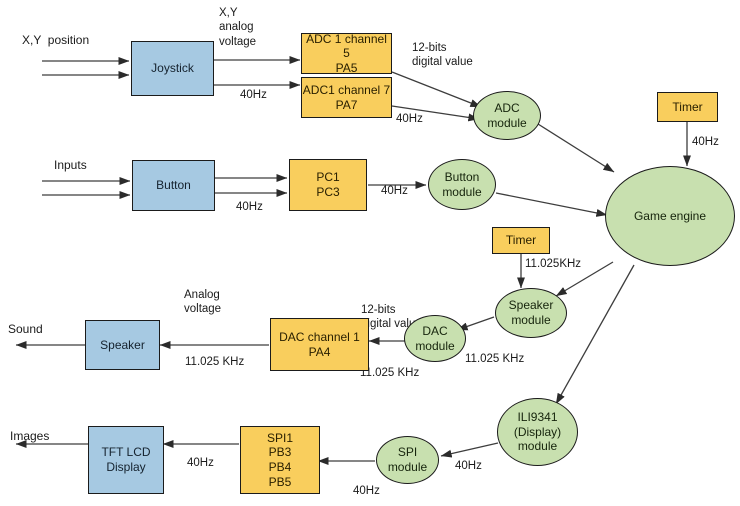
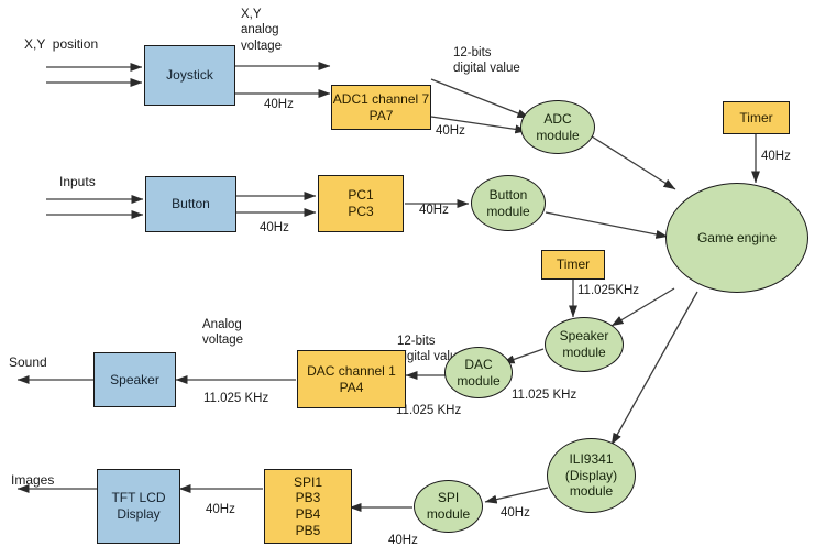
  X,Y position
  Inputs
  Sound
  Images
  X,Y
  analog
  voltage
  40Hz
  12-bits
  digital value
  40Hz
  40Hz
  40Hz
  40Hz
  11.025KHz
  11.025 KHz
  11.025 KHz
  12-bits
  Analog
  voltage
  11.025 KHz
  40Hz
  40Hz
  40Hz
  Joystick
- ADC 1 channel 5
- PA5
  ADC1 channel 7
  PA7
  ADC
  module
  Timer
  Game engine
  Button
  PC1
  PC3
  Button
  module
  Timer
  Speaker
  module
  DAC
  module
  DAC channel 1
  PA4
  Speaker
  ILI9341
  (Display)
  module
  SPI
  module
  SPI1
  PB3
  PB4
  PB5
  TFT LCD
  Display
